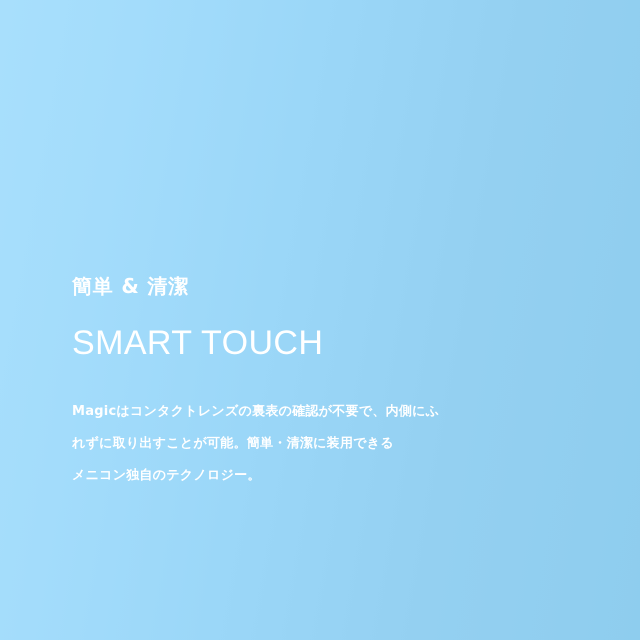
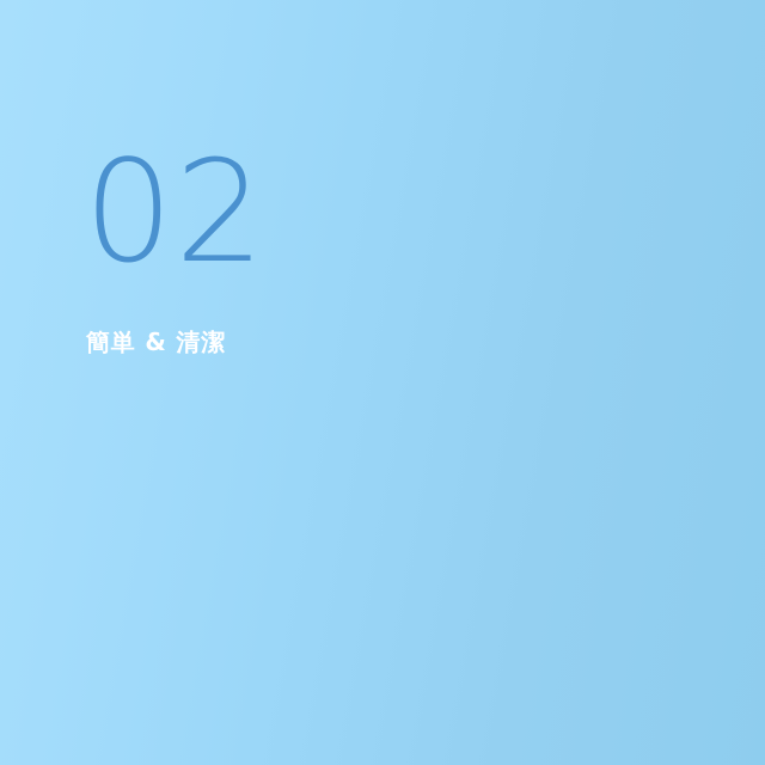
+ 02
  簡単 & 清潔
- SMART TOUCH
- Magicはコンタクトレンズの裏表の確認が不要で、内側にふ
- れずに取り出すことが可能。簡単・清潔に装用できる
- メニコン独自のテクノロジー。
